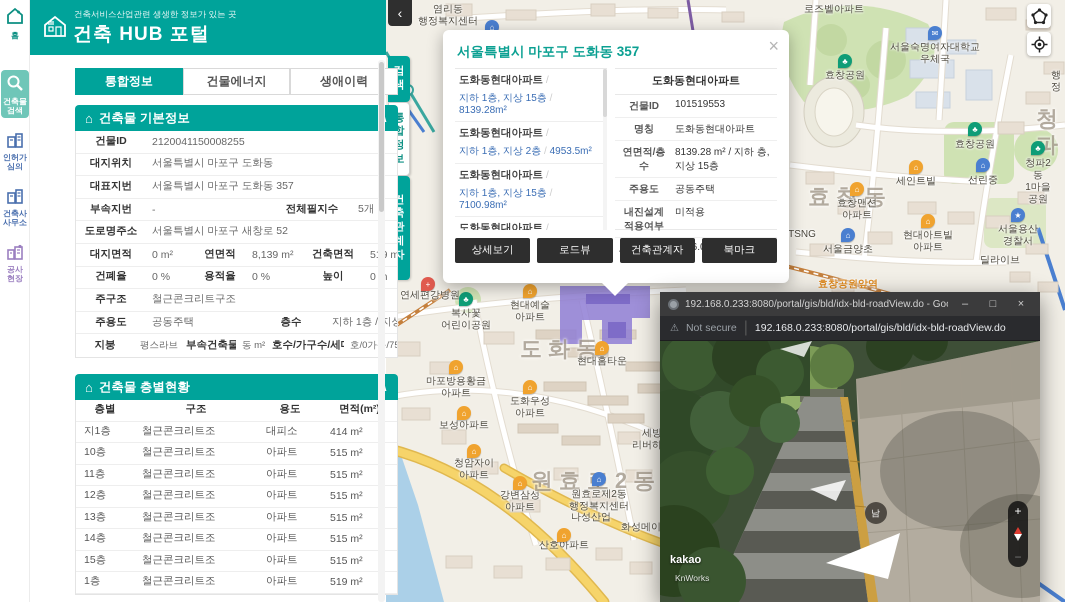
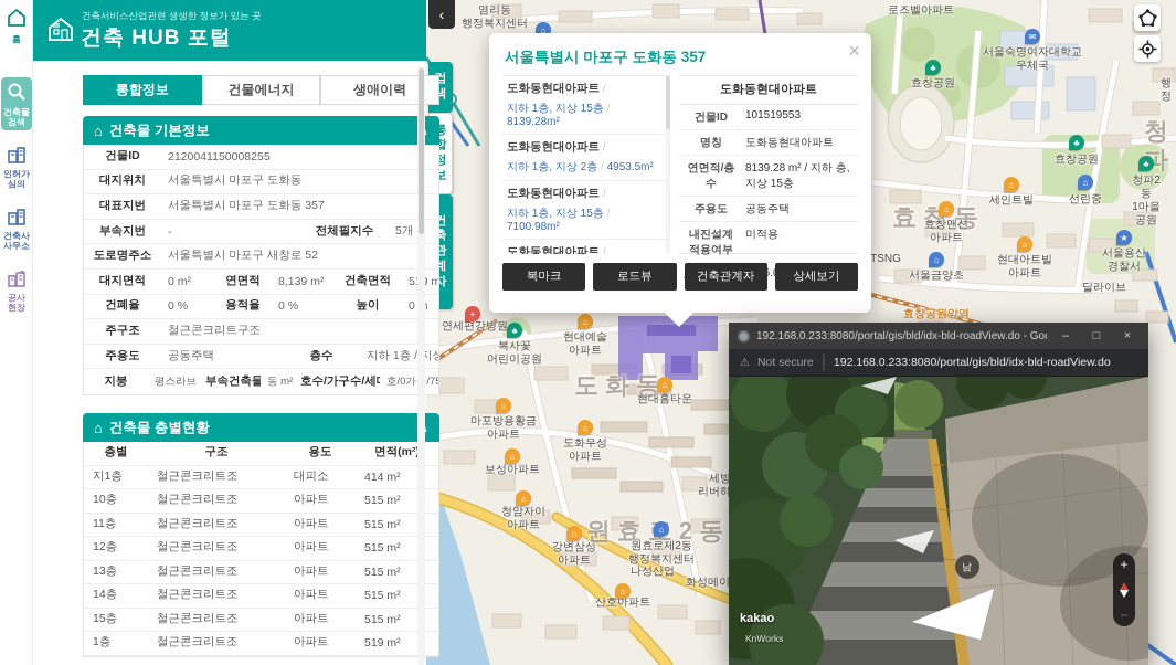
  염리동
  행정복지센터
  로즈벨아파트
  서울숙명여자대학교
  우체국
  효창공원
  효창공원
  청파
  효창동
  효창맨션
  아파트
  세인트빌
  선린중
  청파2동
  1마을공원
  서울금양초
  현대아트빌
  아파트
  서울용산
  경찰서
  딜라이브
  TSNG
  효창공원앞역
  연세편강병원
  복사꽃
  어린이공원
  현대예술
  아파트
  도화동
  현대홈타운
  마포방용황금
  아파트
  도화우성
  아파트
  보성아파트
  세방
  리버하
  청암자이
  아파트
  강변삼성
  아파트
  산호아파트
  원효2동
  원효로제2동
  행정복지센터
  나성산업
  화성메이
  행정
  ⌂
  ✉
  ♣
  ♣
  ♣
  ⌂
  ⌂
  ⌂
  ⌂
  ⌂
  ★
  +
  ♣
  ⌂
  ⌂
  ⌂
  ⌂
  ⌂
  ⌂
  ⌂
  ⌂
  ⌂
  ‹
  검색
  통합정보
  건축관계자
  홈
  건축물
  검색
  인허가
  심의
  건축사
  사무소
  공사
  현장
  건축서비스산업관련 생생한 정보가 있는 곳
  건축 HUB 포털
  통합정보
  건물에너지
  생애이력
  ⌂
  건축물 기본정보
  건물ID
  2120041150008255
  대지위치
  서울특별시 마포구 도화동
  대표지번
  서울특별시 마포구 도화동 357
  부속지번
  -
  전체필지수
  5개
  도로명주소
  서울특별시 마포구 새창로 52
  대지면적
  0 m²
  연면적
  8,139 m²
  건축면적
  건폐율
  0 %
  용적율
  0 %
  높이
  주구조
  철근콘크리트구조
  주용도
  공동주택
  층수
  지하 1층 / 지상
  지붕
  평스라브
  부속건축물
  동 m²
  호수/가구수/세
  호/0가/75
  ⌂
  건축물 층별현황
  층별
  구조
  용도
  면적(m²
  지1층
  철근콘크리트조
  대피소
  414 m²
  10층
  철근콘크리트조
  아파트
  515 m²
  11층
  철근콘크리트조
  아파트
  515 m²
  12층
  철근콘크리트조
  아파트
  515 m²
  13층
  철근콘크리트조
  아파트
  515 m²
  14층
  철근콘크리트조
  아파트
  515 m²
  15층
  철근콘크리트조
  아파트
  515 m²
  1층
  철근콘크리트조
  아파트
  519 m²
  ×
  서울특별시 마포구 도화동 357
  도화동현대아파트 /
  지하 1층, 지상 15층 / 8139.28m²
  도화동현대아파트 /
  지하 1층, 지상 2층 / 4953.5m²
  도화동현대아파트 /
  지하 1층, 지상 15층 / 7100.98m²
  도화동현대아파트 /
  도화동현대아파트
  건물ID
  101519553
  명칭
  도화동현대아파트
  연면적/층수
  8139.28 m² / 지하 층, 지상 15층
  주용도
  공동주택
  내진설계
  적용여부
  미적용
- 상세보기
+ 북마크
  로드뷰
  건축관계자
- 북마크
+ 상세보기
  192.168.0.233:8080/portal/gis/bld/idx-bld-roadView.do - Go
  –
  □
  ×
  ⚠
  Not secure
  |
  192.168.0.233:8080/portal/gis/bld/idx-bld-roadView.do
  남
  kakao
  KnWorks
  +
  −
